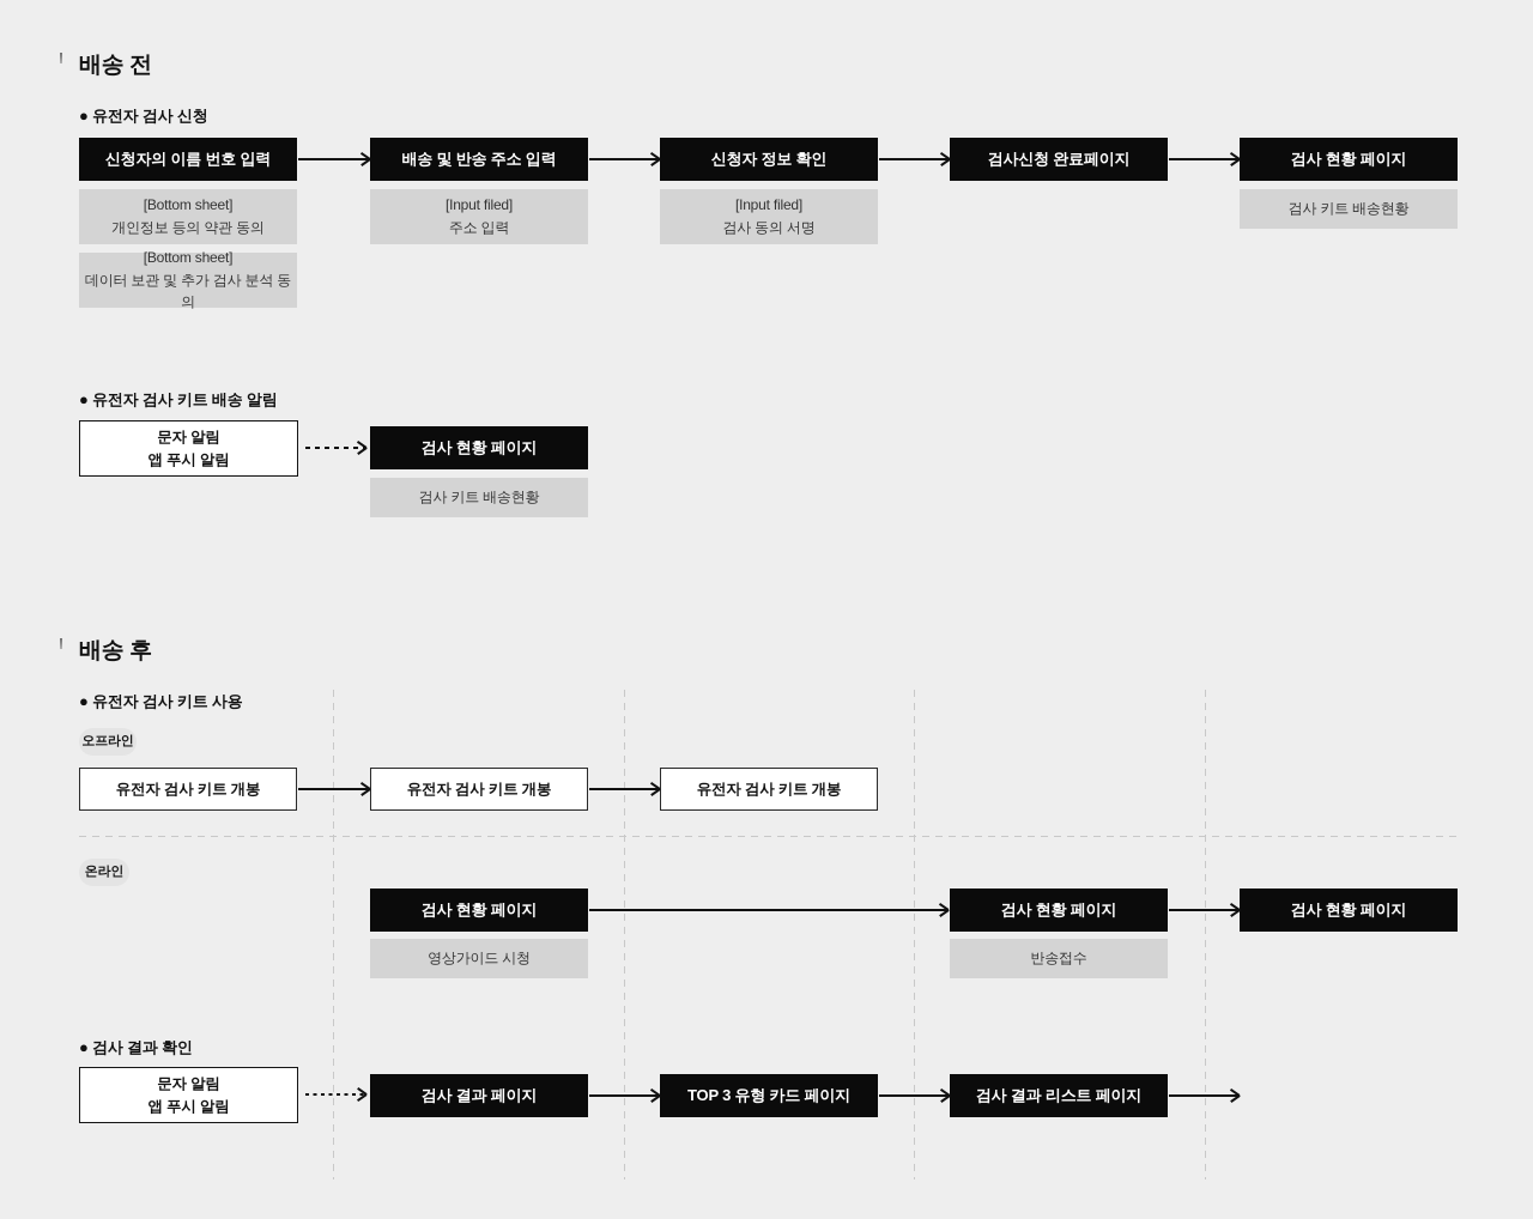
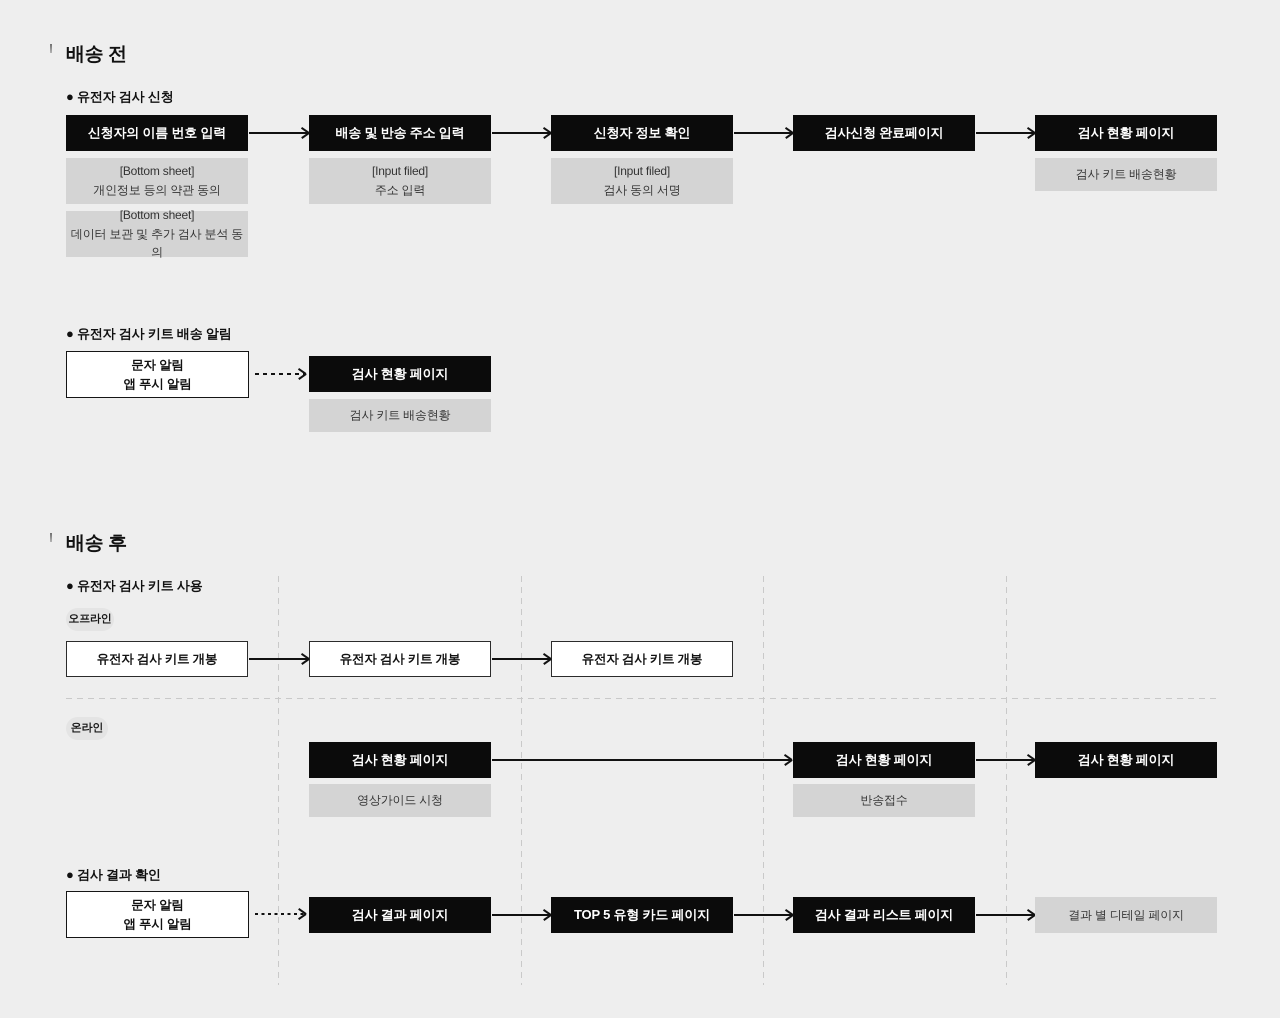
  배송 전
  ● 유전자 검사 신청
  신청자의 이름 번호 입력
  배송 및 반송 주소 입력
  신청자 정보 확인
  검사신청 완료페이지
  검사 현황 페이지
  [Bottom sheet]
  개인정보 등의 약관 동의
  [Bottom sheet]
  데이터 보관 및 추가 검사 분석 동의
  [Input filed]
  주소 입력
  [Input filed]
  검사 동의 서명
  검사 키트 배송현황
  ● 유전자 검사 키트 배송 알림
  문자 알림
  앱 푸시 알림
  검사 현황 페이지
  검사 키트 배송현황
  배송 후
  ● 유전자 검사 키트 사용
  오프라인
  유전자 검사 키트 개봉
  유전자 검사 키트 개봉
  유전자 검사 키트 개봉
  온라인
  검사 현황 페이지
  검사 현황 페이지
  검사 현황 페이지
  영상가이드 시청
  반송접수
  ● 검사 결과 확인
  문자 알림
  앱 푸시 알림
  검사 결과 페이지
- TOP 3 유형 카드 페이지
+ TOP 5 유형 카드 페이지
  검사 결과 리스트 페이지
+ 결과 별 디테일 페이지
